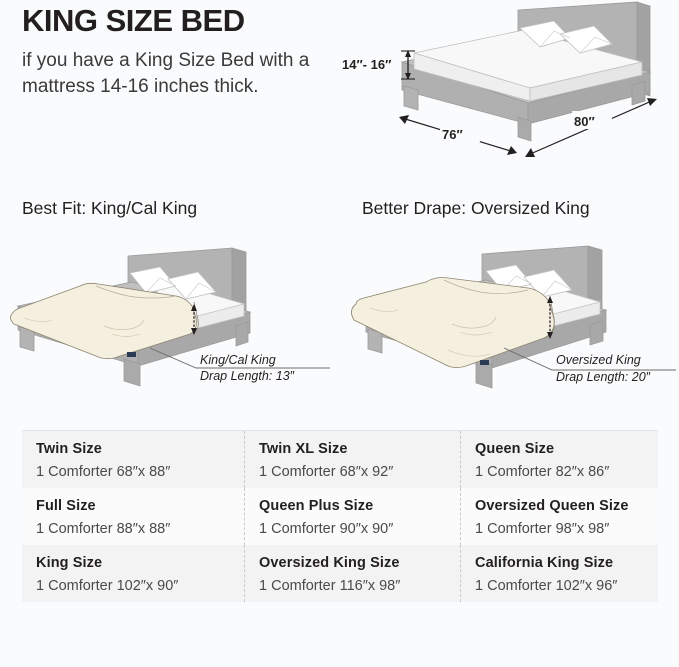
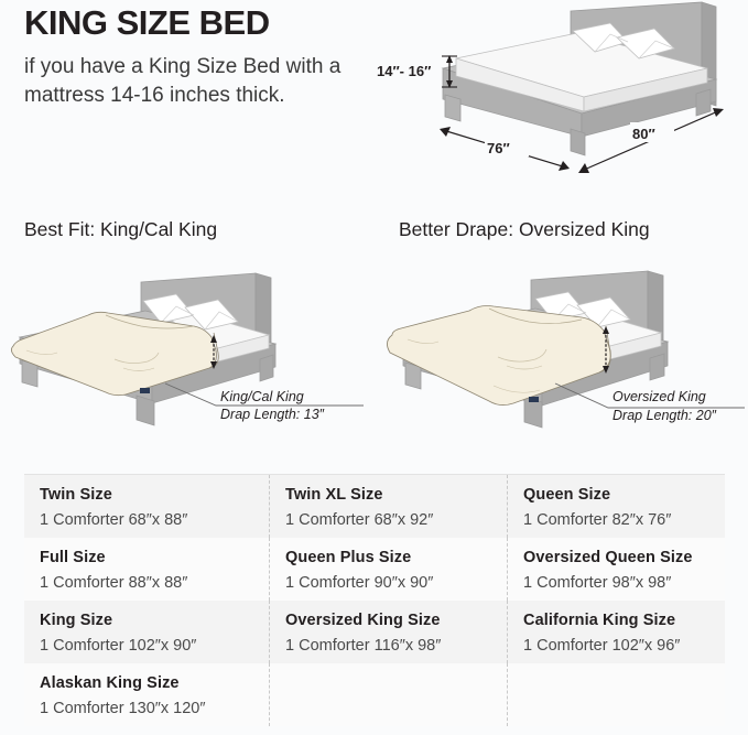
  KING SIZE BED
  if you have a King Size Bed with a mattress 14-16 inches thick.
  14″- 16″
  76″
  80″
  Best Fit: King/Cal King
  Better Drape: Oversized King
  King/Cal King
  Drap Length: 13″
  Oversized King
  Drap Length: 20″
  Twin Size
  1 Comforter 68″x 88″
  Twin XL Size
  1 Comforter 68″x 92″
  Queen Size
- 1 Comforter 82″x 86″
+ 1 Comforter 82″x 76″
  Full Size
  1 Comforter 88″x 88″
  Queen Plus Size
  1 Comforter 90″x 90″
  Oversized Queen Size
  1 Comforter 98″x 98″
  King Size
  1 Comforter 102″x 90″
  Oversized King Size
  1 Comforter 116″x 98″
  California King Size
  1 Comforter 102″x 96″
+ Alaskan King Size
+ 1 Comforter 130″x 120″
